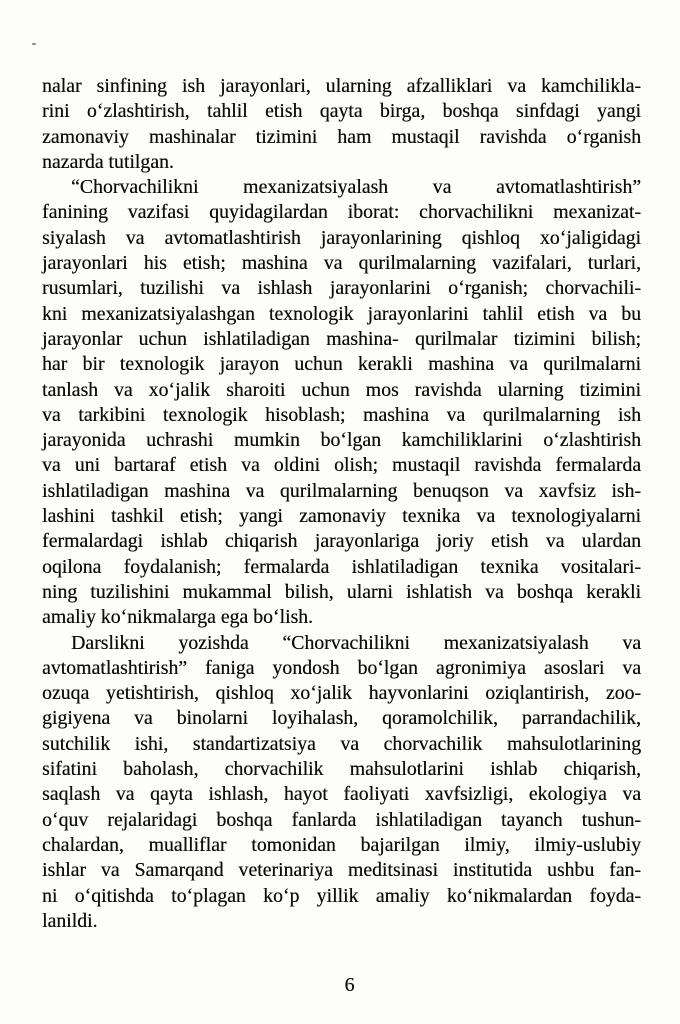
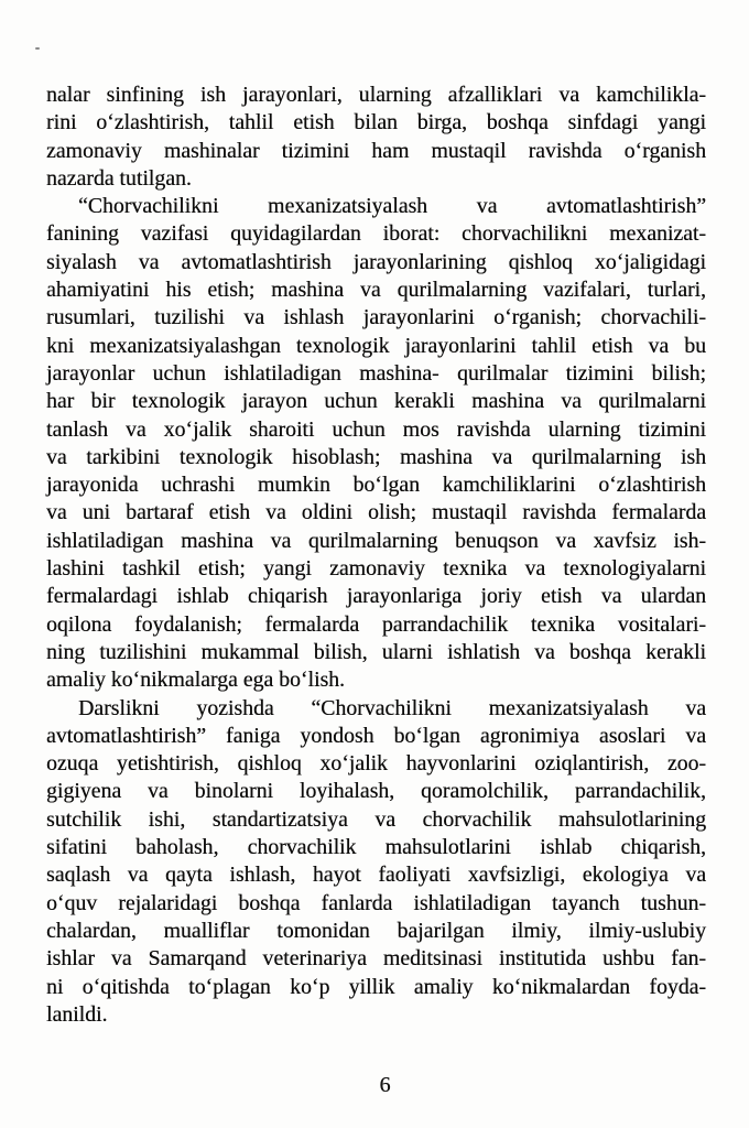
  nalar sinfining ish jarayonlari, ularning afzalliklari va kamchilikla-
- rini o‘zlashtirish, tahlil etish qayta birga, boshqa sinfdagi yangi
+ rini o‘zlashtirish, tahlil etish bilan birga, boshqa sinfdagi yangi
  zamonaviy mashinalar tizimini ham mustaqil ravishda o‘rganish
  nazarda tutilgan.
  “Chorvachilikni mexanizatsiyalash va avtomatlashtirish”
  fanining vazifasi quyidagilardan iborat: chorvachilikni mexanizat-
  siyalash va avtomatlashtirish jarayonlarining qishloq xo‘jaligidagi
- jarayonlari his etish; mashina va qurilmalarning vazifalari, turlari,
+ ahamiyatini his etish; mashina va qurilmalarning vazifalari, turlari,
  rusumlari, tuzilishi va ishlash jarayonlarini o‘rganish; chorvachili-
  kni mexanizatsiyalashgan texnologik jarayonlarini tahlil etish va bu
  jarayonlar uchun ishlatiladigan mashina- qurilmalar tizimini bilish;
  har bir texnologik jarayon uchun kerakli mashina va qurilmalarni
  tanlash va xo‘jalik sharoiti uchun mos ravishda ularning tizimini
  va tarkibini texnologik hisoblash; mashina va qurilmalarning ish
  jarayonida uchrashi mumkin bo‘lgan kamchiliklarini o‘zlashtirish
  va uni bartaraf etish va oldini olish; mustaqil ravishda fermalarda
  ishlatiladigan mashina va qurilmalarning benuqson va xavfsiz ish-
  lashini tashkil etish; yangi zamonaviy texnika va texnologiyalarni
  fermalardagi ishlab chiqarish jarayonlariga joriy etish va ulardan
- oqilona foydalanish; fermalarda ishlatiladigan texnika vositalari-
+ oqilona foydalanish; fermalarda parrandachilik texnika vositalari-
  ning tuzilishini mukammal bilish, ularni ishlatish va boshqa kerakli
  amaliy ko‘nikmalarga ega bo‘lish.
  Darslikni yozishda “Chorvachilikni mexanizatsiyalash va
  avtomatlashtirish” faniga yondosh bo‘lgan agronimiya asoslari va
  ozuqa yetishtirish, qishloq xo‘jalik hayvonlarini oziqlantirish, zoo-
  gigiyena va binolarni loyihalash, qoramolchilik, parrandachilik,
  sutchilik ishi, standartizatsiya va chorvachilik mahsulotlarining
  sifatini baholash, chorvachilik mahsulotlarini ishlab chiqarish,
  saqlash va qayta ishlash, hayot faoliyati xavfsizligi, ekologiya va
  o‘quv rejalaridagi boshqa fanlarda ishlatiladigan tayanch tushun-
  chalardan, mualliflar tomonidan bajarilgan ilmiy, ilmiy-uslubiy
  ishlar va Samarqand veterinariya meditsinasi institutida ushbu fan-
  ni o‘qitishda to‘plagan ko‘p yillik amaliy ko‘nikmalardan foyda-
  lanildi.
  6
